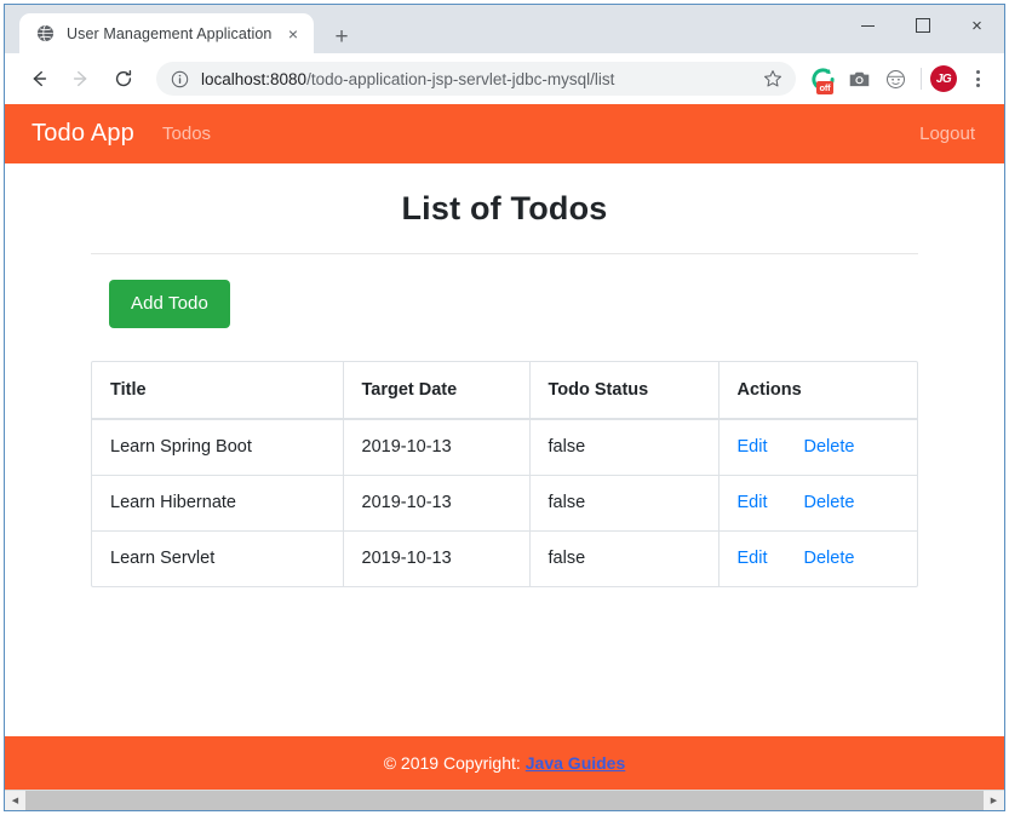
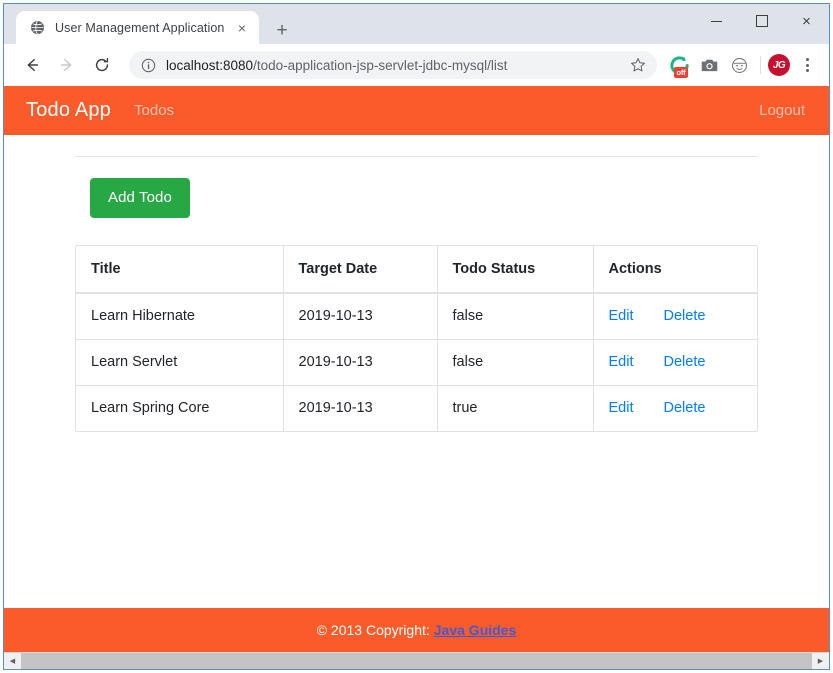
  User Management Application
  ×
  +
  ×
  localhost:8080/todo-application-jsp-servlet-jdbc-mysql/list
  off
  JG
  Todo App
  Todos
  Logout
- List of Todos
  Add Todo
  Title	Target Date	Todo Status	Actions
- Learn Spring Boot	2019-10-13	false	Edit Delete
  Learn Hibernate	2019-10-13	false	Edit Delete
  Learn Servlet	2019-10-13	false	Edit Delete
+ Learn Spring Core	2019-10-13	true	Edit Delete
- © 2019 Copyright:
+ © 2013 Copyright:
  Java Guides
